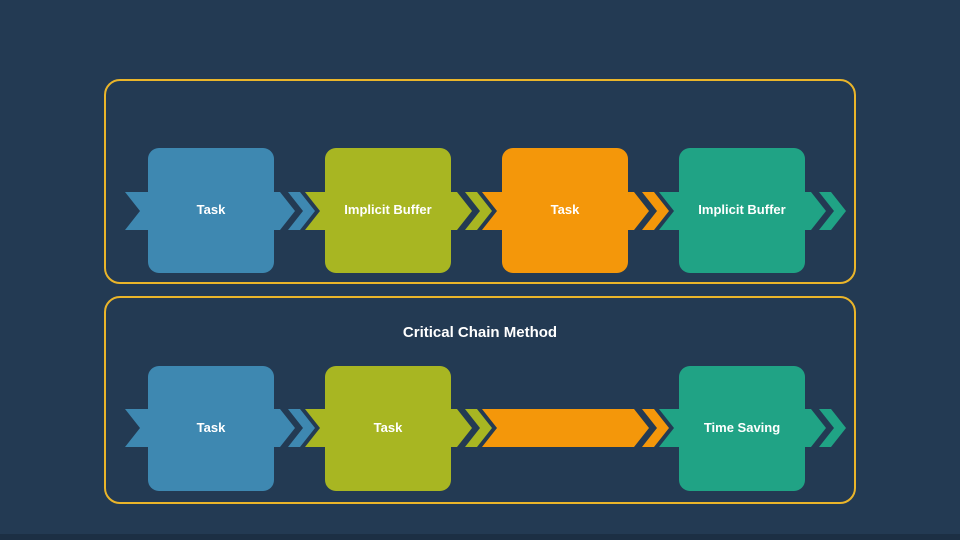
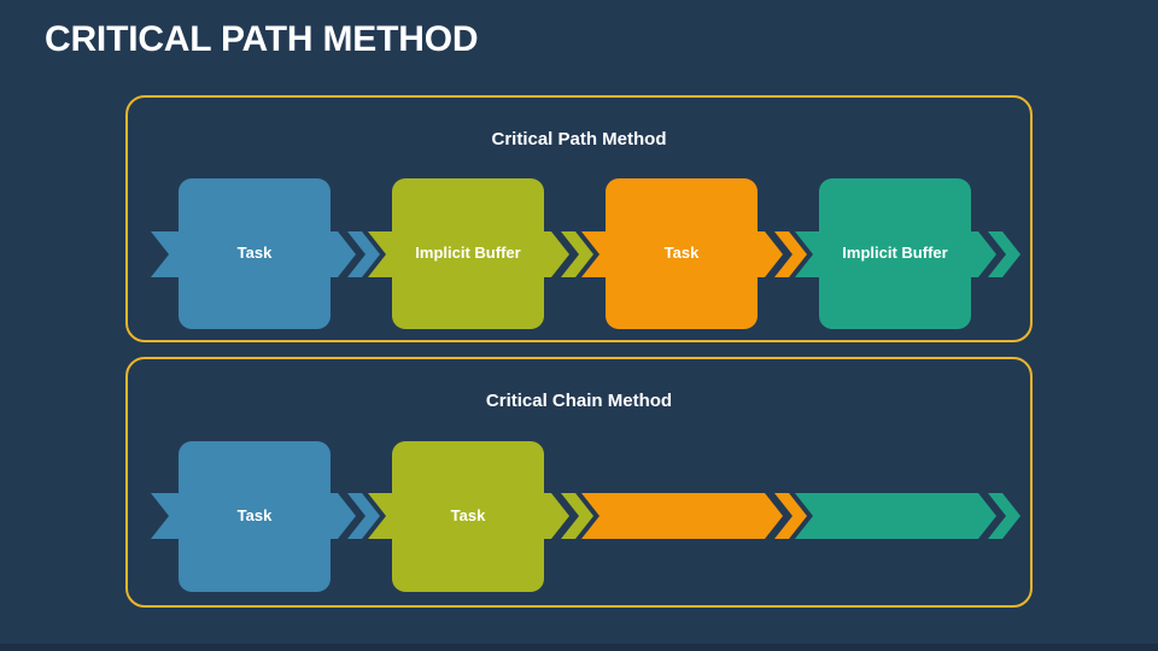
+ CRITICAL PATH METHOD
+ Critical Path Method
  Task
  Implicit Buffer
  Task
  Implicit Buffer
  Critical Chain Method
  Task
  Task
- Time Saving
